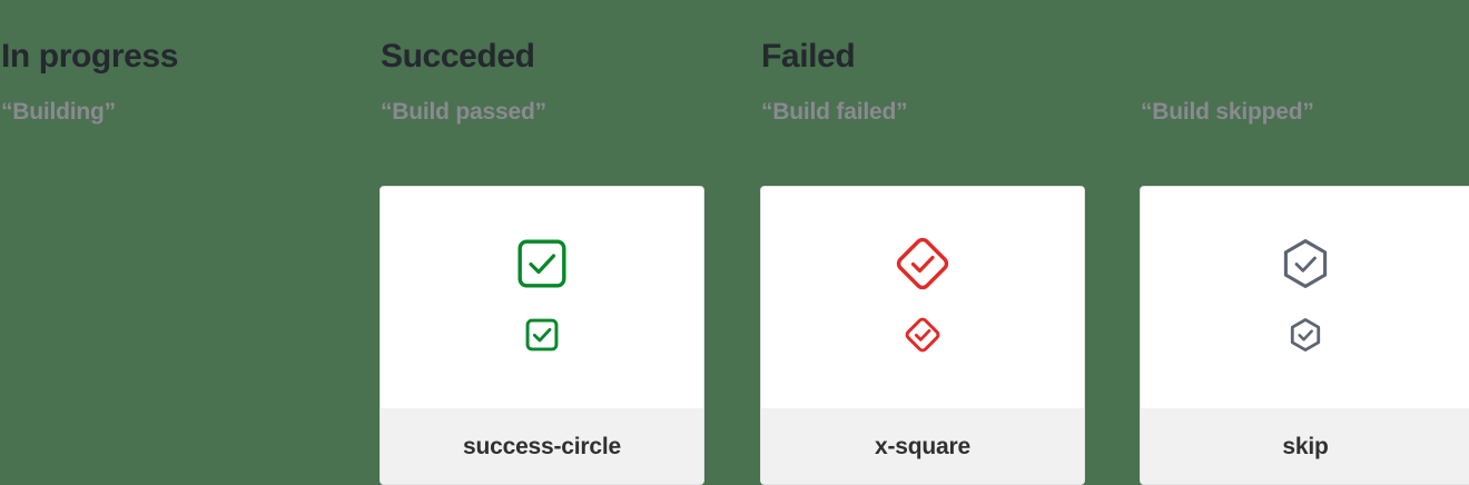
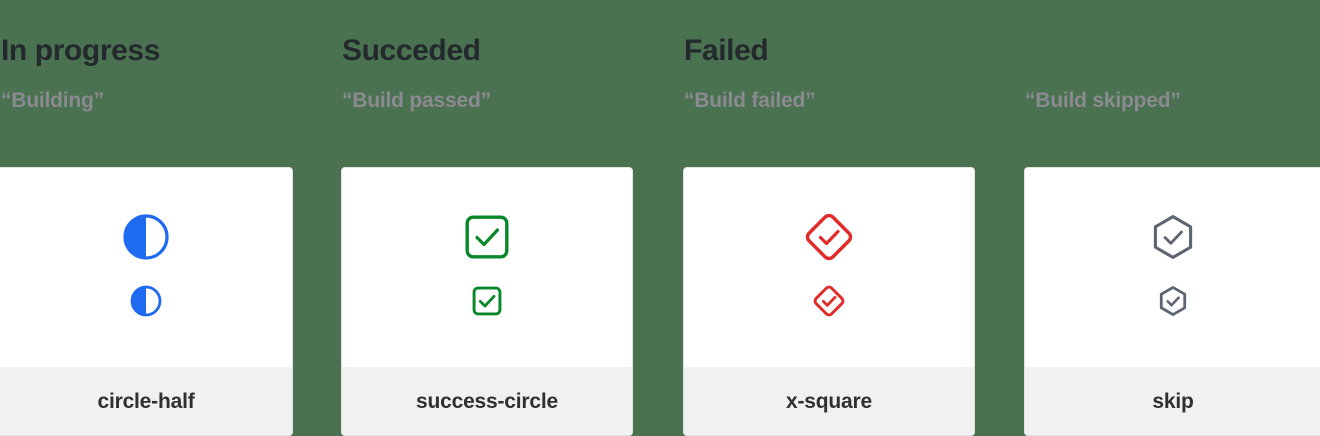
  In progress
  “Building”
+ circle-half
  Succeded
  “Build passed”
  success-circle
  Failed
  “Build failed”
  x-square
  “Build skipped”
  skip
